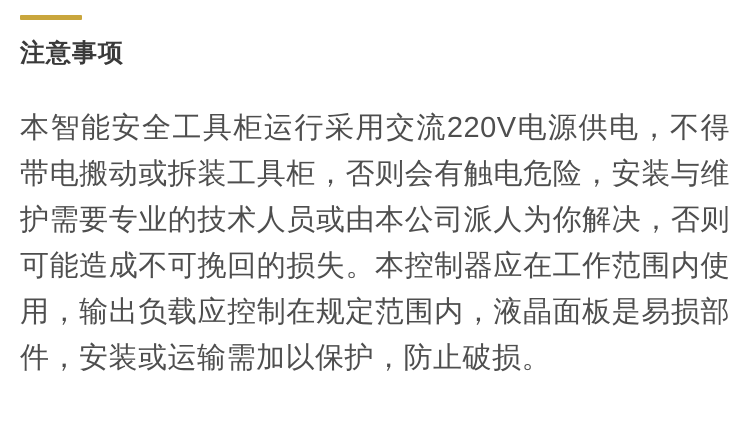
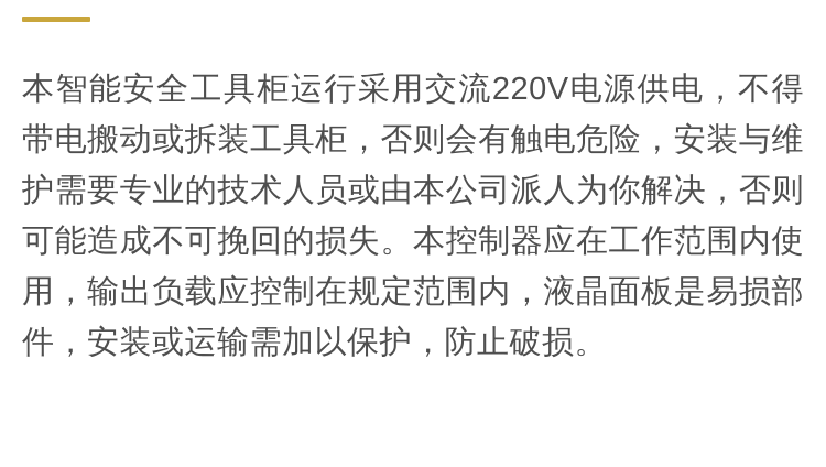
- 注意事项
  本智能安全工具柜运行采用交流220V电源供电，不得带电搬动或拆装工具柜，否则会有触电危险，安装与维护需要专业的技术人员或由本公司派人为你解决，否则可能造成不可挽回的损失。本控制器应在工作范围内使用，输出负载应控制在规定范围内，液晶面板是易损部件，安装或运输需加以保护，防止破损。
